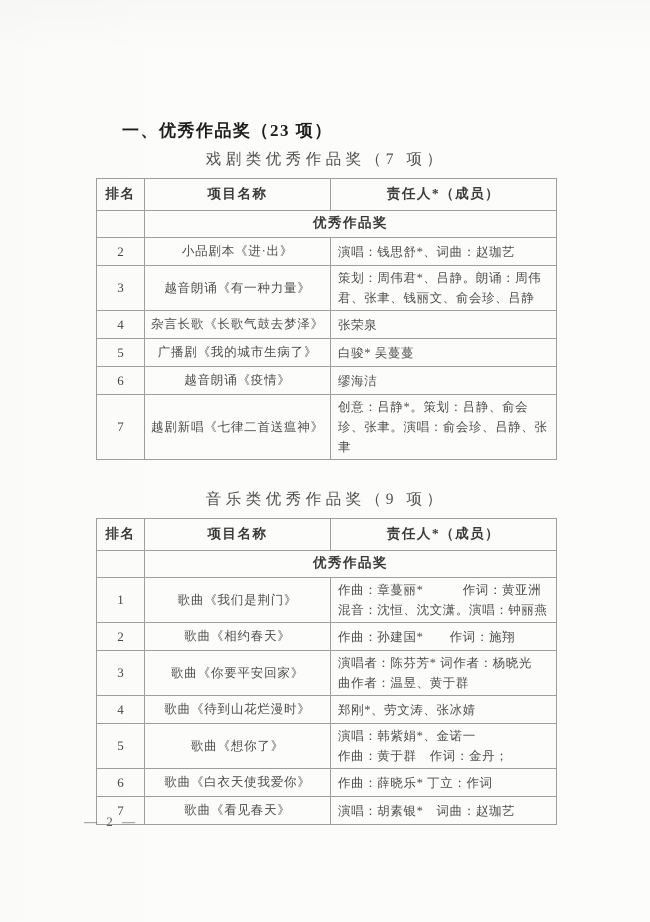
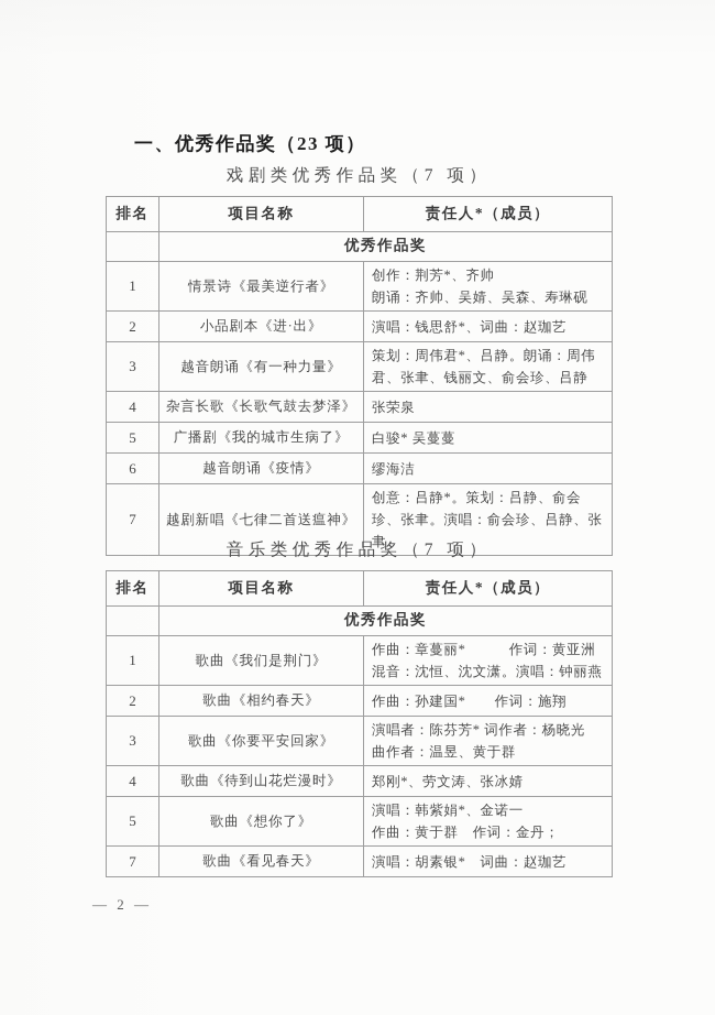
  一、优秀作品奖（23 项）
  戏剧类优秀作品奖（7 项）
  排名	项目名称	责任人*（成员）
  	优秀作品奖
+ 1	情景诗《最美逆行者》	创作：荆芳*、齐帅 朗诵：齐帅、吴婧、吴森、寿琳砚
  2	小品剧本《进·出》	演唱：钱思舒*、词曲：赵珈艺
  3	越音朗诵《有一种力量》	策划：周伟君*、吕静。朗诵：周伟君、张聿、钱丽文、俞会珍、吕静
  4	杂言长歌《长歌气鼓去梦泽》	张荣泉
  5	广播剧《我的城市生病了》	白骏* 吴蔓蔓
  6	越音朗诵《疫情》	缪海洁
  7	越剧新唱《七律二首送瘟神》	创意：吕静*。策划：吕静、俞会珍、张聿。演唱：俞会珍、吕静、张聿
- 音乐类优秀作品奖（9 项）
+ 音乐类优秀作品奖（7 项）
  排名	项目名称	责任人*（成员）
  	优秀作品奖
  1	歌曲《我们是荆门》	作曲：章蔓丽* 作词：黄亚洲 混音：沈恒、沈文潇。演唱：钟丽燕
  2	歌曲《相约春天》	作曲：孙建国* 作词：施翔
  3	歌曲《你要平安回家》	演唱者：陈芬芳* 词作者：杨晓光 曲作者：温昱、黄于群
  4	歌曲《待到山花烂漫时》	郑刚*、劳文涛、张冰婧
  5	歌曲《想你了》	演唱：韩紫娟*、金诺一 作曲：黄于群 作词：金丹；
- 6	歌曲《白衣天使我爱你》	作曲：薛晓乐* 丁立：作词
  7	歌曲《看见春天》	演唱：胡素银* 词曲：赵珈艺
  — 2 —
